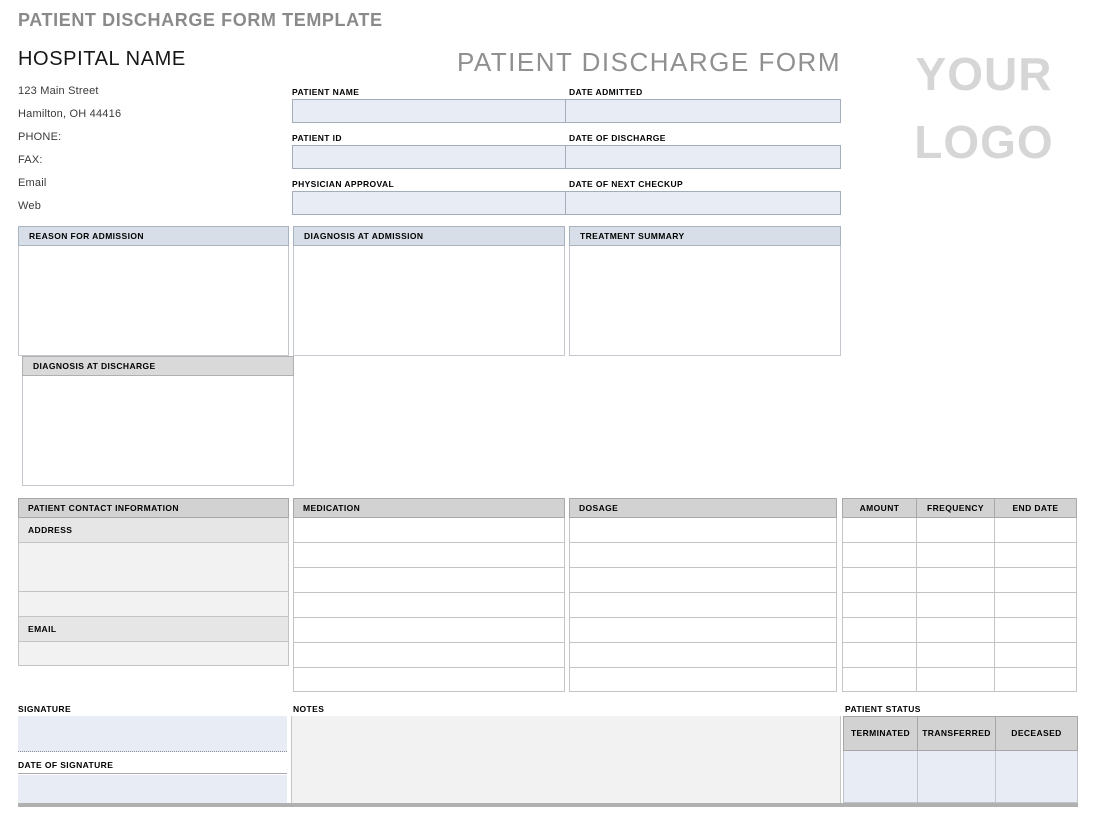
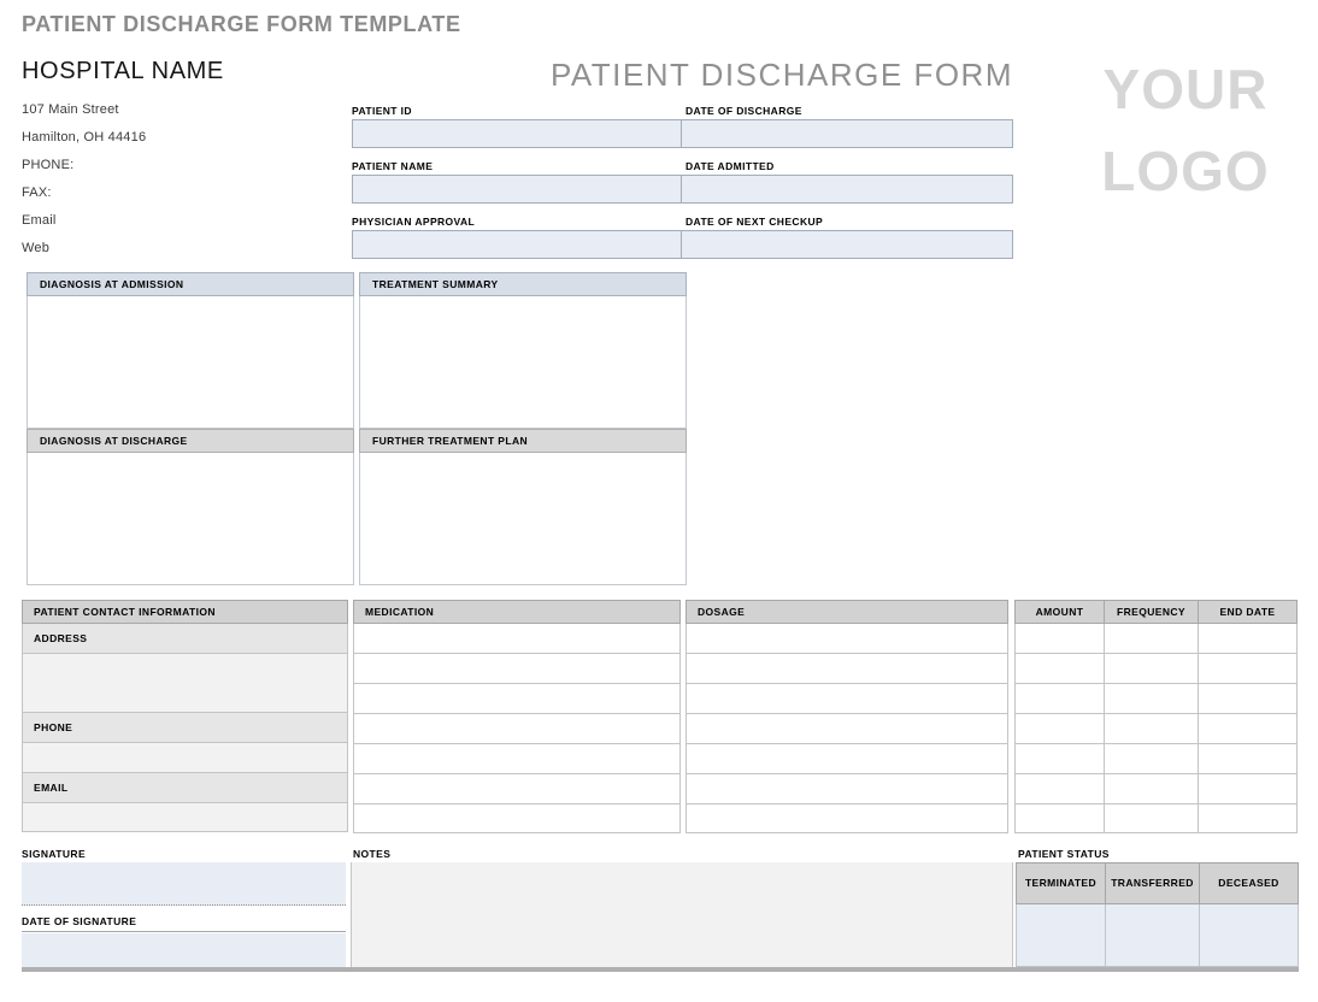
  PATIENT DISCHARGE FORM TEMPLATE
  HOSPITAL NAME
- 123 Main Street
+ 107 Main Street
  Hamilton, OH 44416
  PHONE:
  FAX:
  Email
  Web
  PATIENT DISCHARGE FORM
  YOUR
  LOGO
- PATIENT NAME
+ PATIENT ID
- DATE ADMITTED
+ DATE OF DISCHARGE
- PATIENT ID
+ PATIENT NAME
- DATE OF DISCHARGE
+ DATE ADMITTED
  PHYSICIAN APPROVAL
  DATE OF NEXT CHECKUP
- REASON FOR ADMISSION
  DIAGNOSIS AT ADMISSION
  TREATMENT SUMMARY
  DIAGNOSIS AT DISCHARGE
+ FURTHER TREATMENT PLAN
  PATIENT CONTACT INFORMATION
  ADDRESS
+ PHONE
  EMAIL
  MEDICATION
  DOSAGE
  AMOUNT
  FREQUENCY
  END DATE
  SIGNATURE
  DATE OF SIGNATURE
  NOTES
  PATIENT STATUS
  TERMINATED
  TRANSFERRED
  DECEASED
